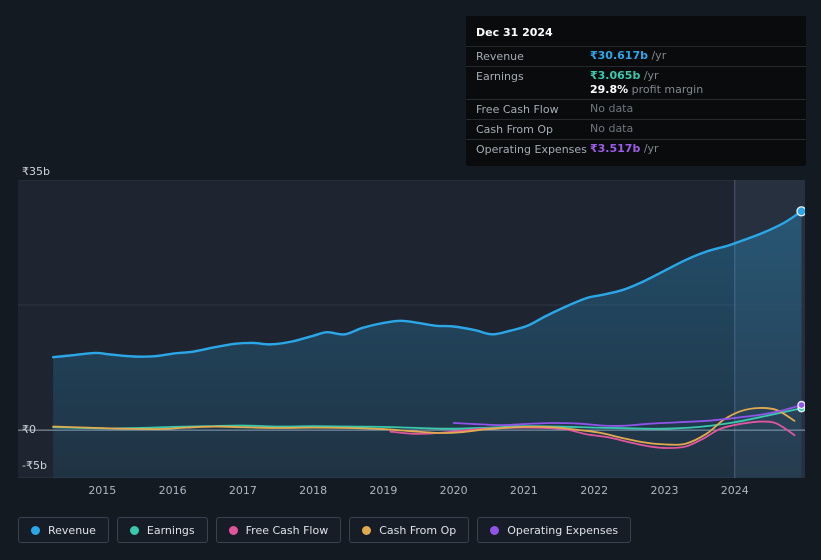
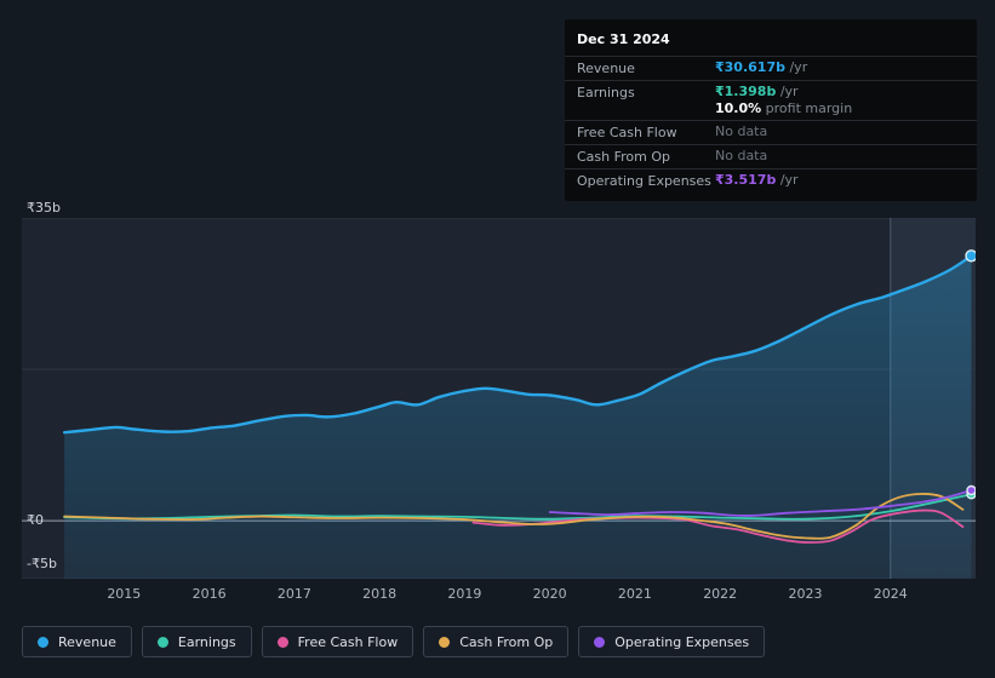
  ₹35b
  ₹0
  -₹5b
  2015
  2016
  2017
  2018
  2019
  2020
  2021
  2022
  2023
  2024
  Dec 31 2024
  Revenue
  ₹30.617b /yr
  Earnings
- ₹3.065b /yr
+ ₹1.398b /yr
- 29.8% profit margin
+ 10.0% profit margin
  Free Cash Flow
  No data
  Cash From Op
  No data
  Operating Expenses
  ₹3.517b /yr
  Revenue
  Earnings
  Free Cash Flow
  Cash From Op
  Operating Expenses
